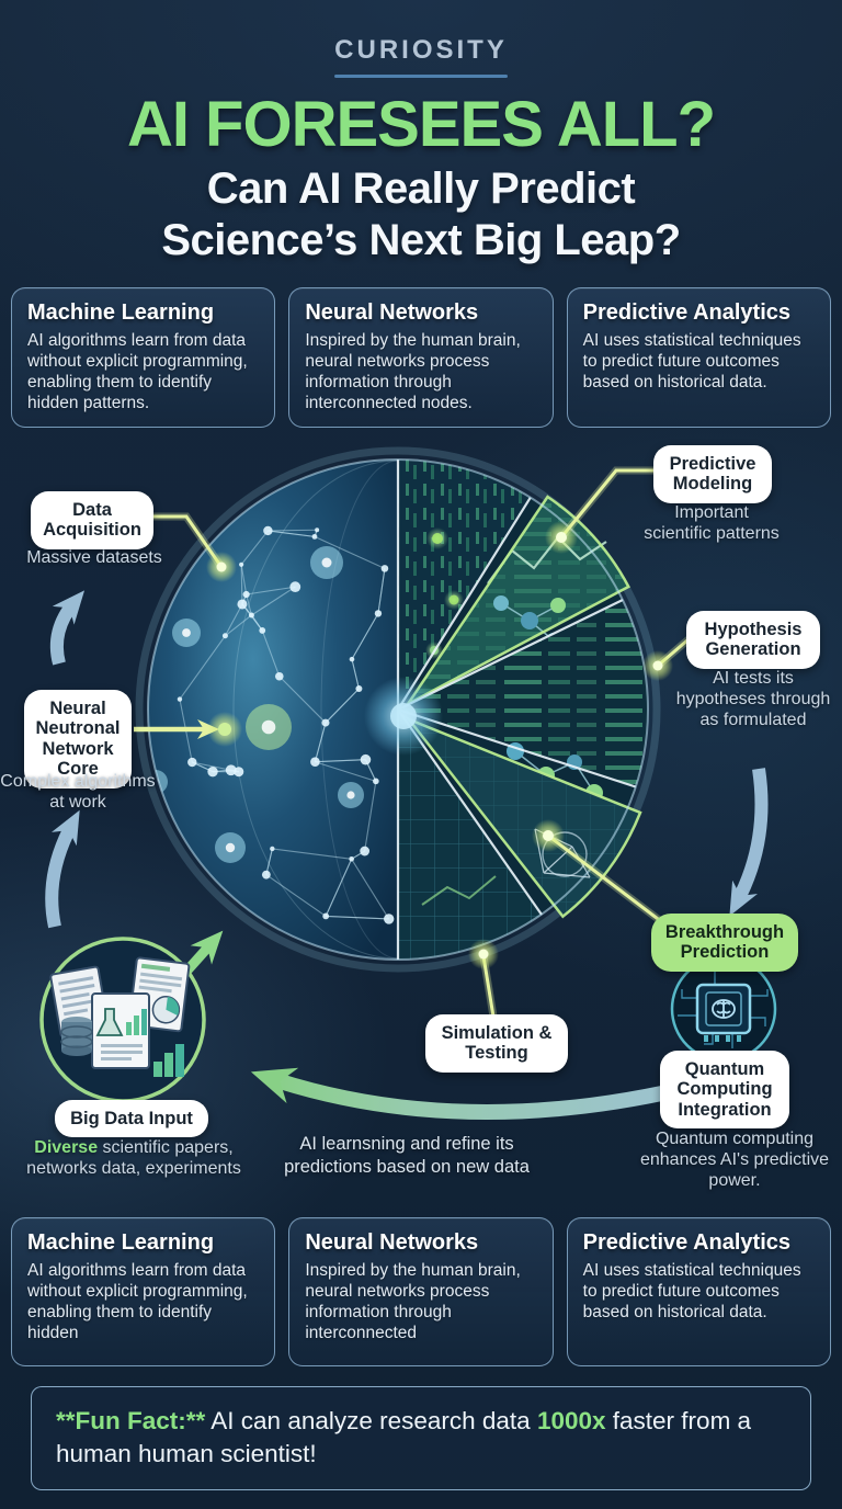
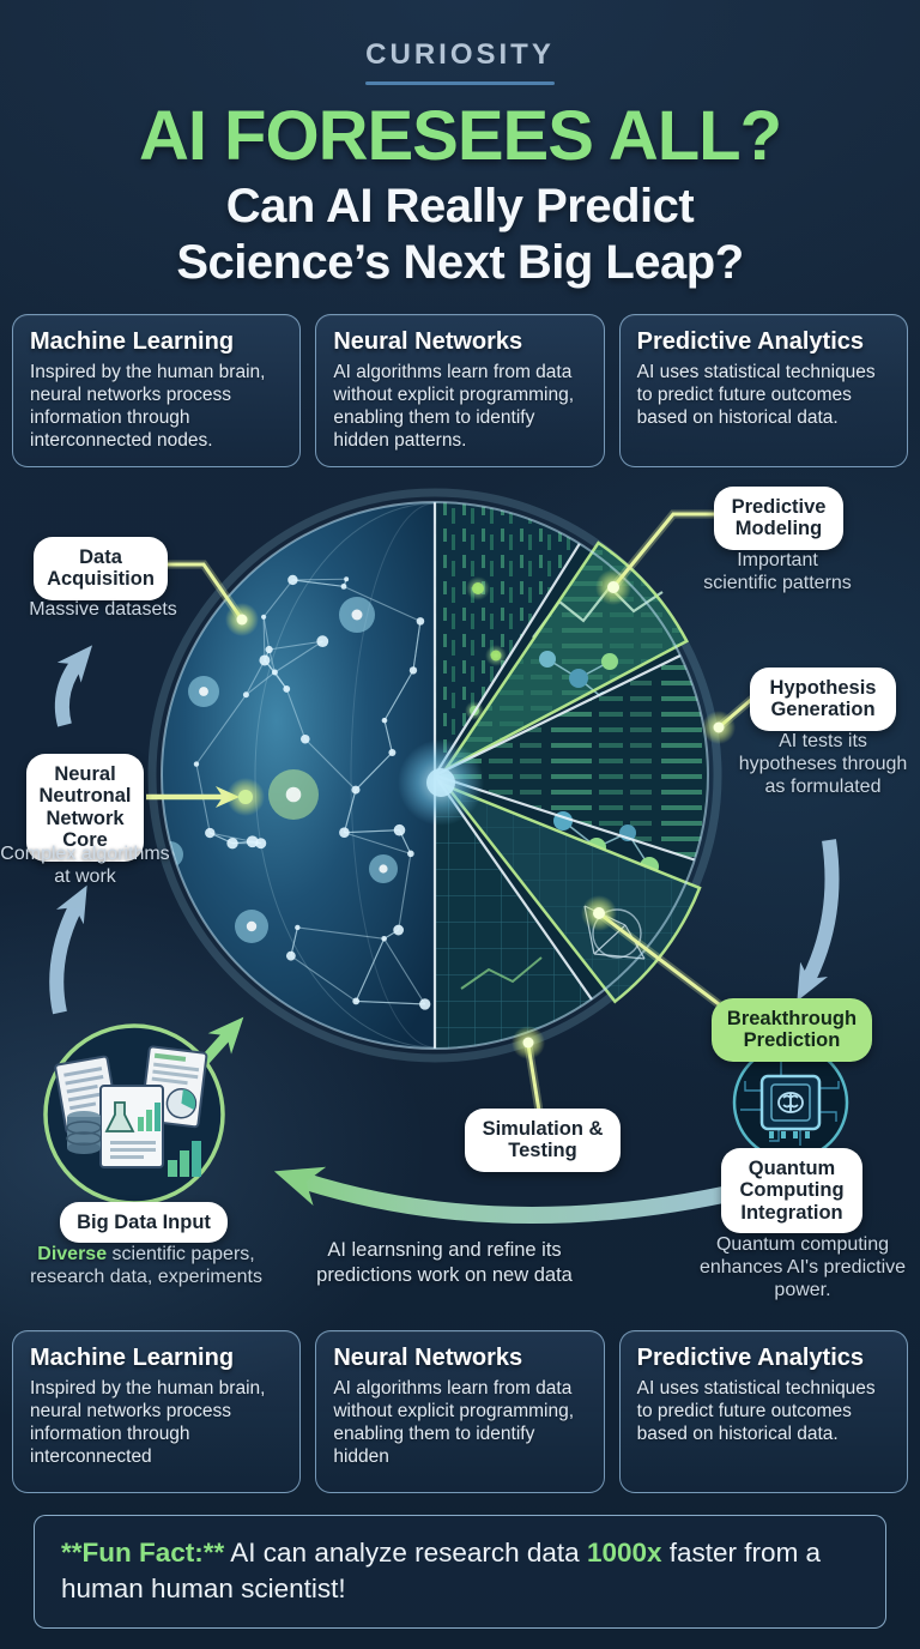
  CURIOSITY
  AI FORESEES ALL?
  Can AI Really Predict
  Science’s Next Big Leap?
  Machine Learning
- AI algorithms learn from data without explicit programming, enabling them to identify hidden patterns.
+ Inspired by the human brain, neural networks process information through interconnected nodes.
  Neural Networks
- Inspired by the human brain, neural networks process information through interconnected nodes.
+ AI algorithms learn from data without explicit programming, enabling them to identify hidden patterns.
  Predictive Analytics
  AI uses statistical techniques to predict future outcomes based on historical data.
  Data Acquisition
  Massive datasets
  Neural Neutronal Network Core
  Complex algorithms at work
  Predictive Modeling
  Important scientific patterns
  Hypothesis Generation
  AI tests its hypotheses through as formulated
  Breakthrough Prediction
  Quantum Computing Integration
  Quantum computing enhances AI's predictive power.
  Simulation & Testing
  Big Data Input
- Diverse scientific papers, networks data, experiments
+ Diverse scientific papers, research data, experiments
- AI learnsning and refine its predictions based on new data
+ AI learnsning and refine its predictions work on new data
  Machine Learning
- AI algorithms learn from data without explicit programming, enabling them to identify hidden
+ Inspired by the human brain, neural networks process information through interconnected
  Neural Networks
- Inspired by the human brain, neural networks process information through interconnected
+ AI algorithms learn from data without explicit programming, enabling them to identify hidden
  Predictive Analytics
  AI uses statistical techniques to predict future outcomes based on historical data.
  **Fun Fact:** AI can analyze research data 1000x faster from a human human scientist!
